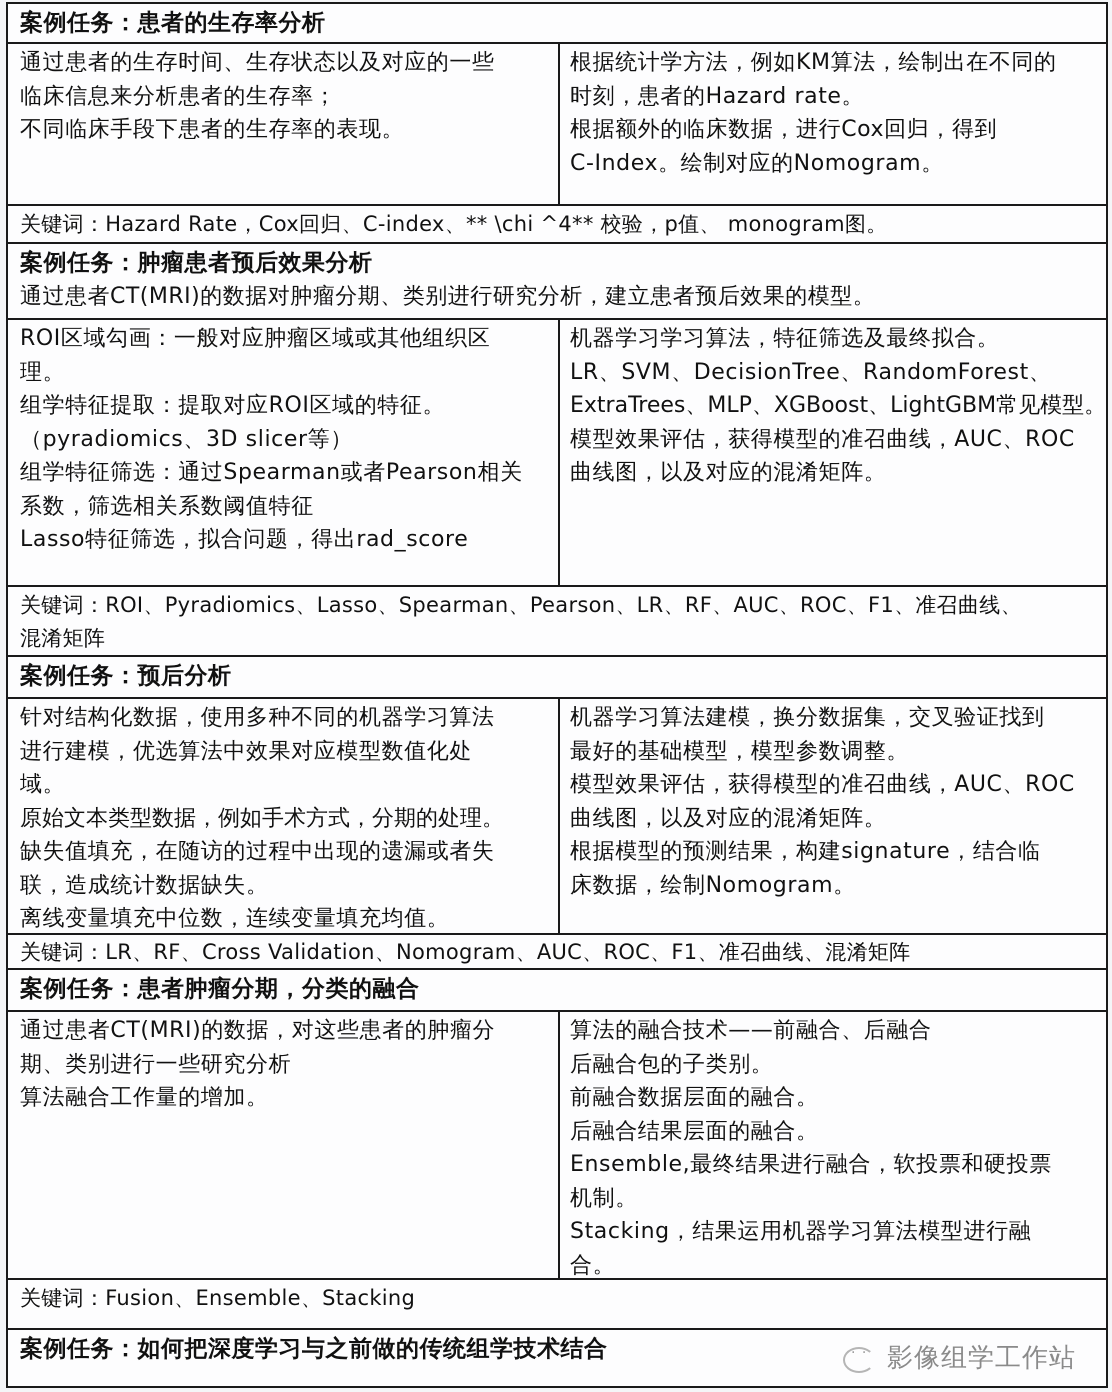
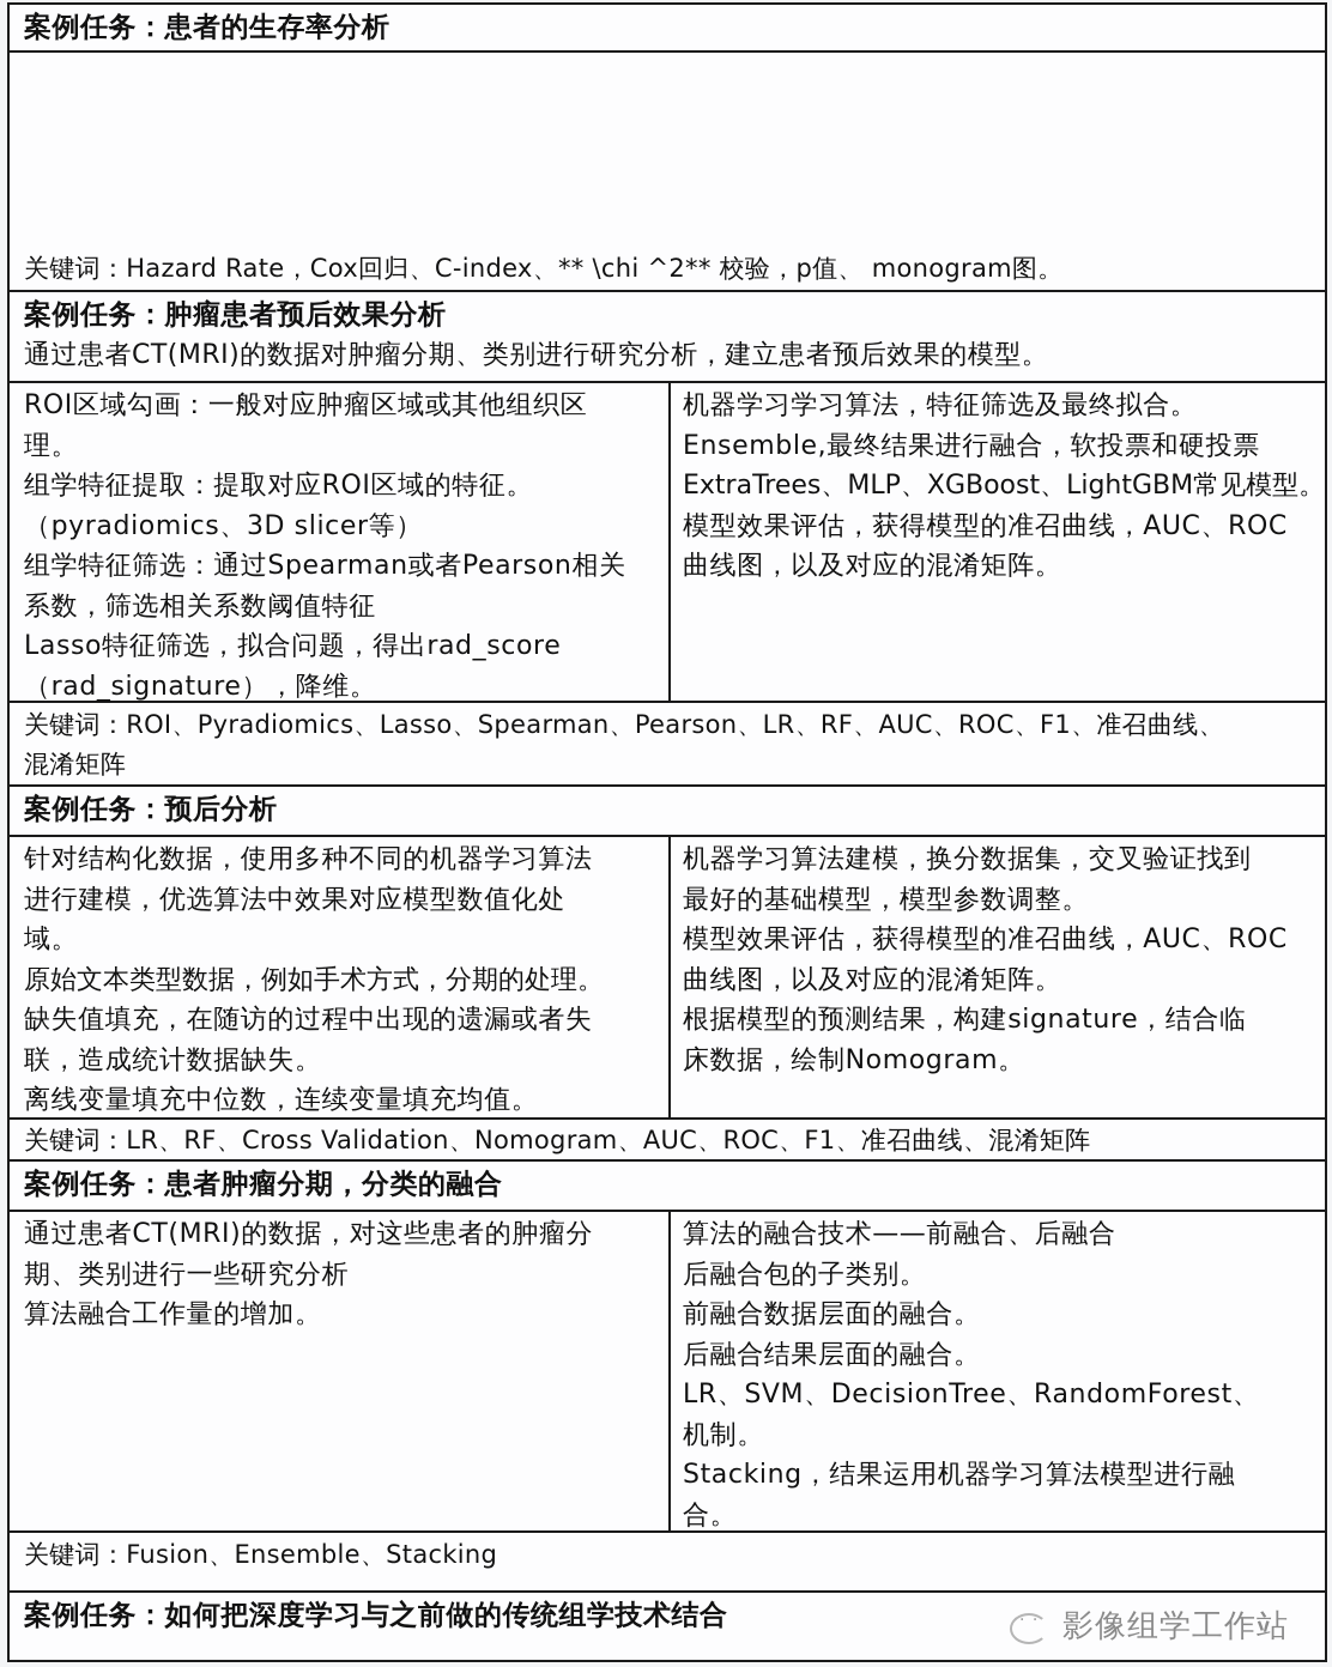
  案例任务：患者的生存率分析
- 通过患者的生存时间、生存状态以及对应的一些
- 临床信息来分析患者的生存率；
- 不同临床手段下患者的生存率的表现。
- 根据统计学方法，例如KM算法，绘制出在不同的
- 时刻，患者的Hazard rate。
- 根据额外的临床数据，进行Cox回归，得到
- C-Index。绘制对应的Nomogram。
- 关键词：Hazard Rate，Cox回归、C-index、** \chi ^4** 校验，p值、 monogram图。
+ 关键词：Hazard Rate，Cox回归、C-index、** \chi ^2** 校验，p值、 monogram图。
  案例任务：肿瘤患者预后效果分析
  通过患者CT(MRI)的数据对肿瘤分期、类别进行研究分析，建立患者预后效果的模型。
  ROI区域勾画：一般对应肿瘤区域或其他组织区
  理。
  组学特征提取：提取对应ROI区域的特征。
  （pyradiomics、3D slicer等）
  组学特征筛选：通过Spearman或者Pearson相关
  系数，筛选相关系数阈值特征
  Lasso特征筛选，拟合问题，得出rad_score
+ （rad_signature），降维。
  机器学习学习算法，特征筛选及最终拟合。
- LR、SVM、DecisionTree、RandomForest、
+ Ensemble,最终结果进行融合，软投票和硬投票
  ExtraTrees、MLP、XGBoost、LightGBM常见模型。
  模型效果评估，获得模型的准召曲线，AUC、ROC
  曲线图，以及对应的混淆矩阵。
  关键词：ROI、Pyradiomics、Lasso、Spearman、Pearson、LR、RF、AUC、ROC、F1、准召曲线、
  混淆矩阵
  案例任务：预后分析
  针对结构化数据，使用多种不同的机器学习算法
  进行建模，优选算法中效果对应模型数值化处
  域。
  原始文本类型数据，例如手术方式，分期的处理。
  缺失值填充，在随访的过程中出现的遗漏或者失
  联，造成统计数据缺失。
  离线变量填充中位数，连续变量填充均值。
  机器学习算法建模，换分数据集，交叉验证找到
  最好的基础模型，模型参数调整。
  模型效果评估，获得模型的准召曲线，AUC、ROC
  曲线图，以及对应的混淆矩阵。
  根据模型的预测结果，构建signature，结合临
  床数据，绘制Nomogram。
  关键词：LR、RF、Cross Validation、Nomogram、AUC、ROC、F1、准召曲线、混淆矩阵
  案例任务：患者肿瘤分期，分类的融合
  通过患者CT(MRI)的数据，对这些患者的肿瘤分
  期、类别进行一些研究分析
  算法融合工作量的增加。
  算法的融合技术——前融合、后融合
  后融合包的子类别。
  前融合数据层面的融合。
  后融合结果层面的融合。
- Ensemble,最终结果进行融合，软投票和硬投票
+ LR、SVM、DecisionTree、RandomForest、
  机制。
  Stacking，结果运用机器学习算法模型进行融
  合。
  关键词：Fusion、Ensemble、Stacking
  案例任务：如何把深度学习与之前做的传统组学技术结合
  影像组学工作站
